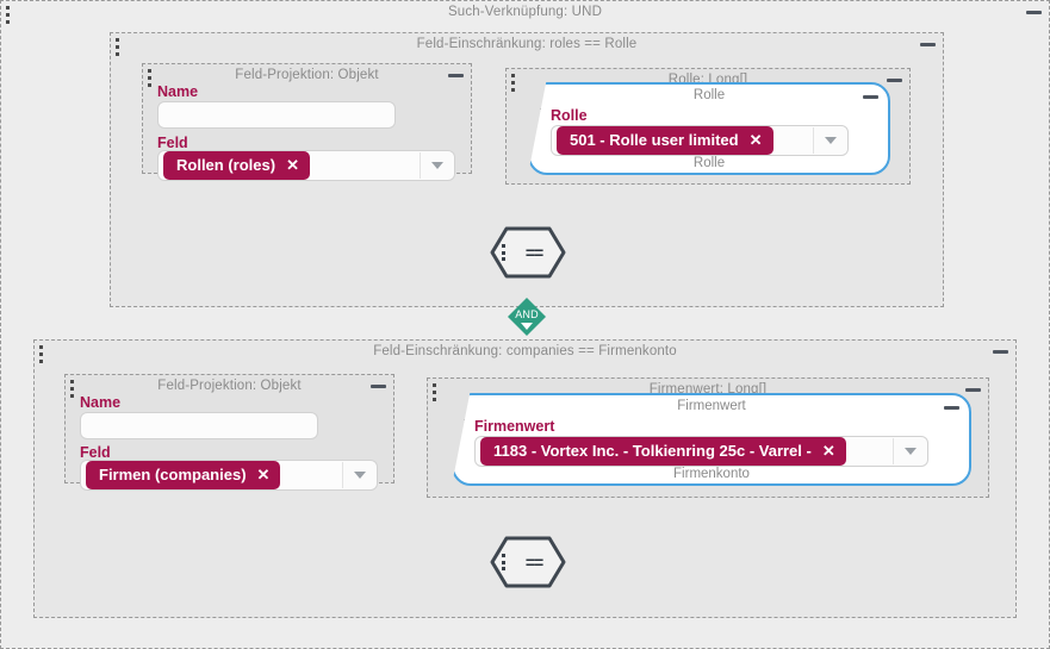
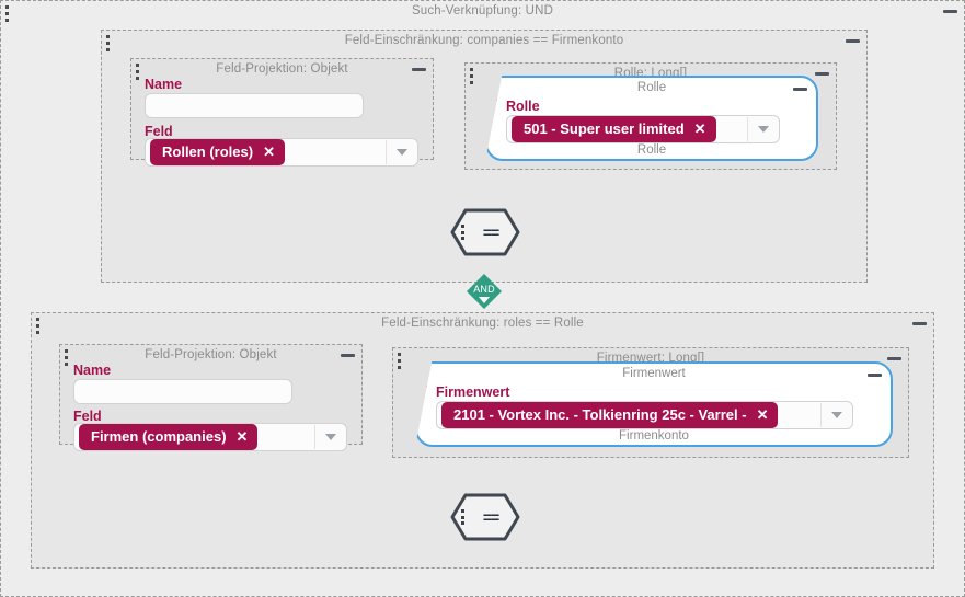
  Such-Verknüpfung: UND
- Feld-Einschränkung: roles == Rolle
+ Feld-Einschränkung: companies == Firmenkonto
  Feld-Projektion: Objekt
  Name
  Feld
  Rollen (roles)
  ✕
  Rolle: Long[]
  Rolle
  Rolle
- 501 - Rolle user limited
+ 501 - Super user limited
  ✕
  Rolle
  ==
  AND
- Feld-Einschränkung: companies == Firmenkonto
+ Feld-Einschränkung: roles == Rolle
  Feld-Projektion: Objekt
  Name
  Feld
  Firmen (companies)
  ✕
  Firmenwert: Long[]
  Firmenwert
  Firmenwert
- 1183 - Vortex Inc. - Tolkienring 25c - Varrel -
+ 2101 - Vortex Inc. - Tolkienring 25c - Varrel -
  ✕
  Firmenkonto
  ==
